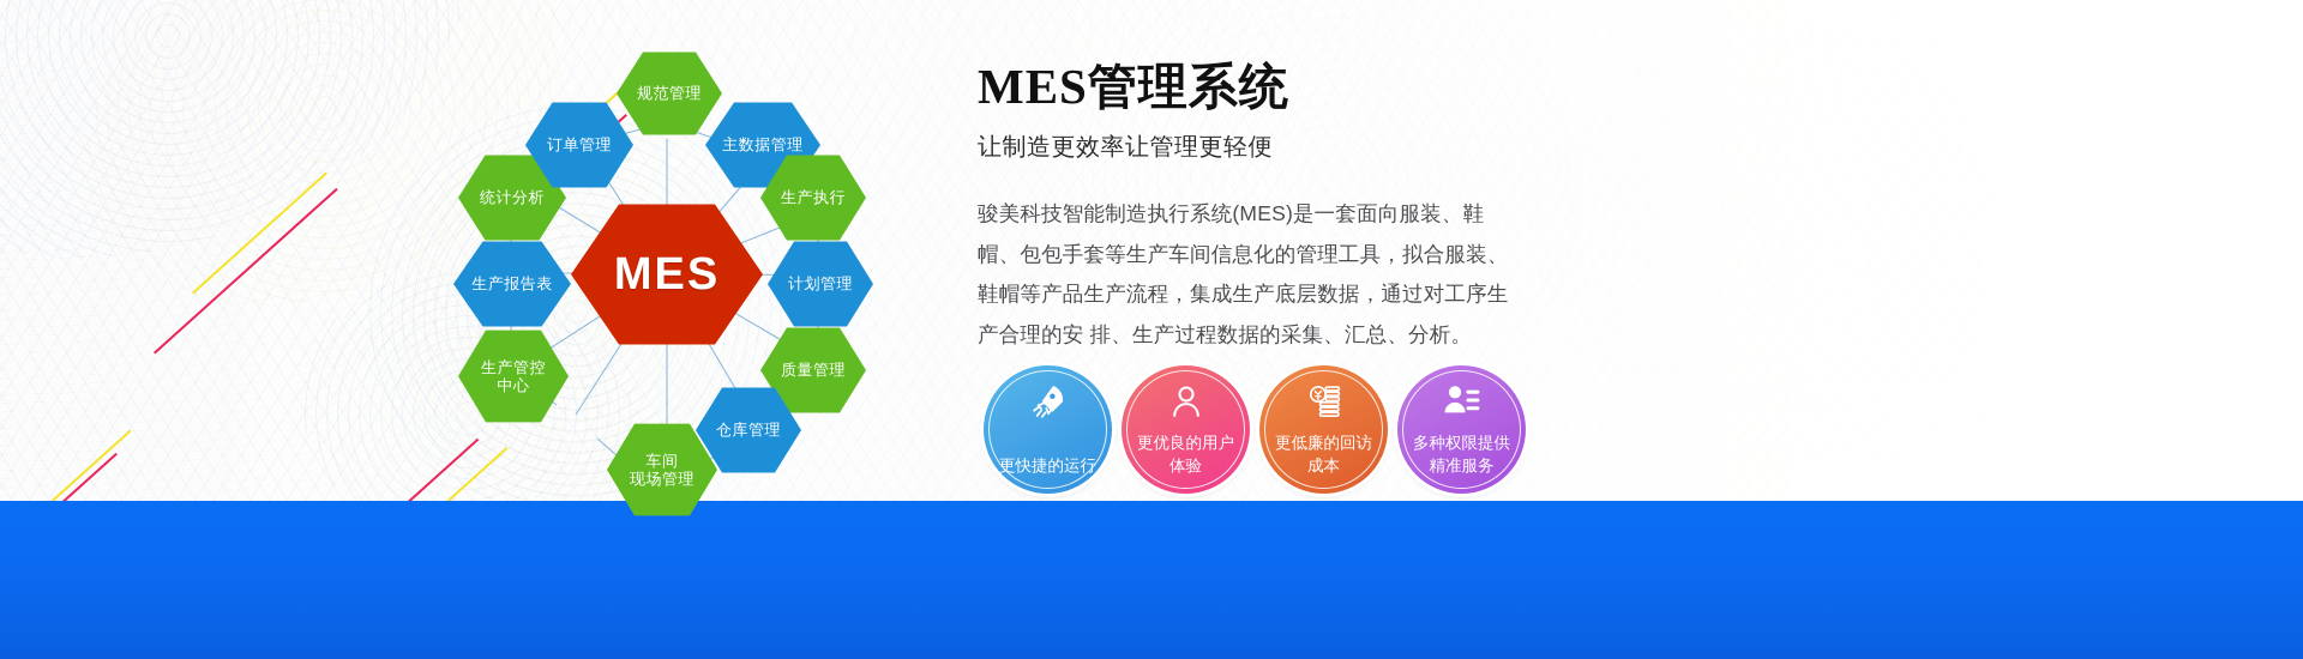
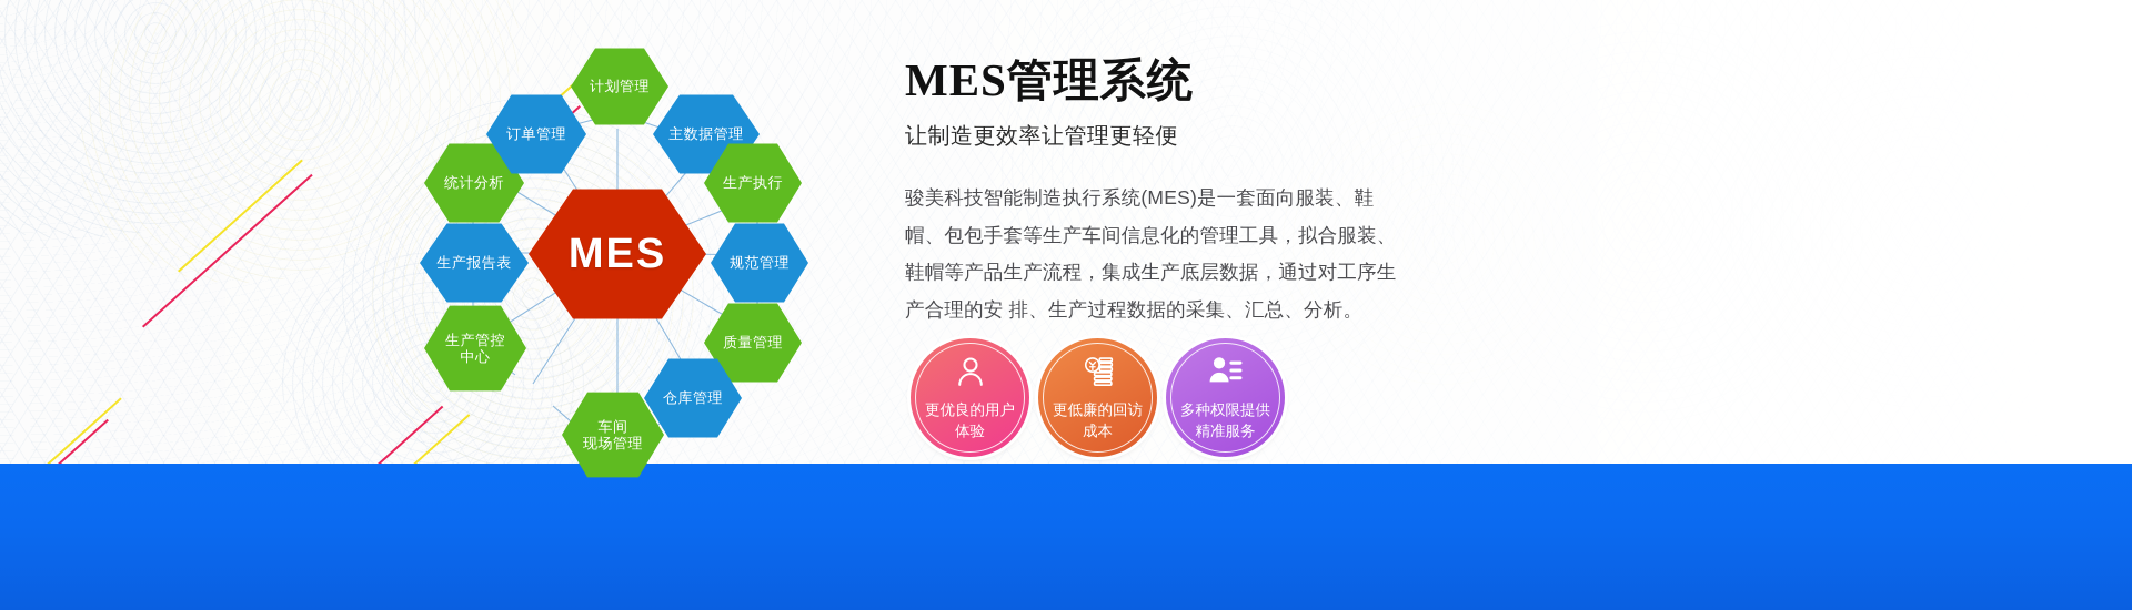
  MES
- 规范管理
+ 计划管理
  主数据管理
  生产执行
- 计划管理
+ 规范管理
  质量管理
  仓库管理
  车间
  现场管理
  生产管控
  中心
  生产报告表
  统计分析
  订单管理
  MES管理系统
  让制造更效率让管理更轻便
  骏美科技智能制造执行系统(MES)是一套面向服装、鞋帽、包包手套等生产车间信息化的管理工具，拟合服装、鞋帽等产品生产流程，集成生产底层数据，通过对工序生产合理的安 排、生产过程数据的采集、汇总、分析。
- 更快捷的运行
  更优良的用户
  体验
  更低廉的回访
  成本
  多种权限提供
  精准服务
